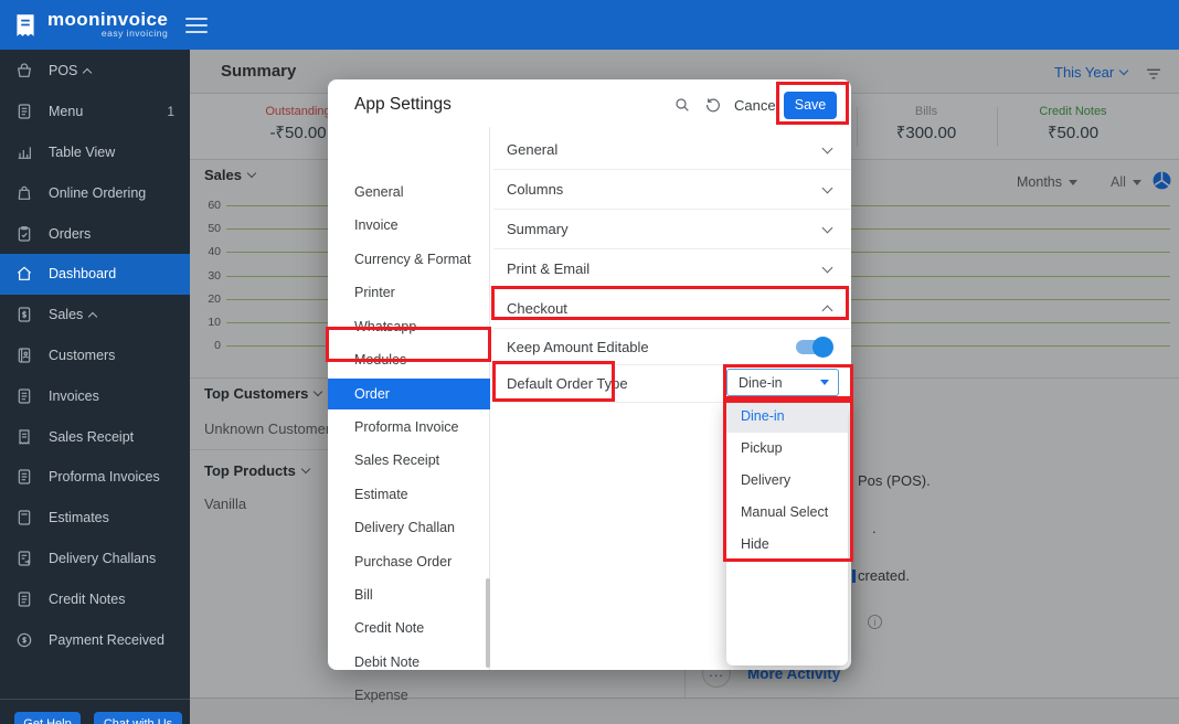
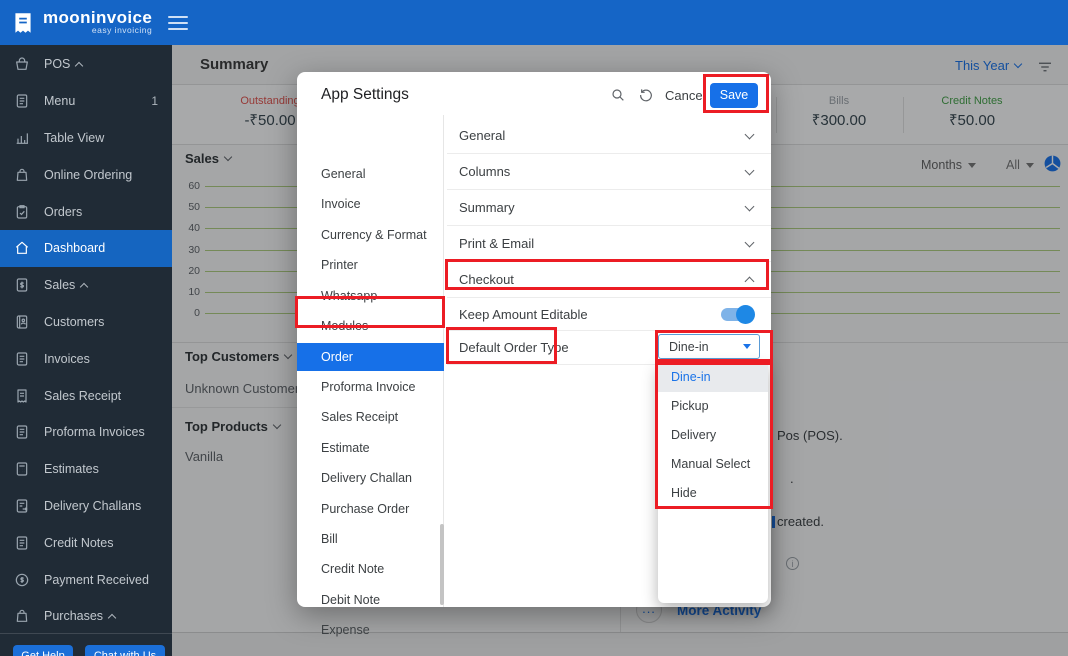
  mooninvoice
  easy invoicing
  POS
  Menu
  1
  Table View
  Online Ordering
  Orders
  Dashboard
  Sales
  Customers
  Invoices
  Sales Receipt
  Proforma Invoices
  Estimates
  Delivery Challans
  Credit Notes
  Payment Received
+ Purchases
  Summary
  This Year
  Outstandin
  -₹50.00
  Bills
  ₹300.00
  Credit Notes
  ₹50.00
  Sales
  Months
  All
  60
  50
  40
  30
  20
  10
  0
  Top Customers
  Unknown Custome
  Top Products
  Vanilla
  Pos (POS).
  .
  created.
  i
  ...
  More Activity
  App Settings
  Cancel
  Save
  General
  Invoice
  Currency & Format
  Printer
  Whatsapp
  Modules
  Order
  Proforma Invoice
  Sales Receipt
  Estimate
  Delivery Challan
  Purchase Order
  Bill
  Credit Note
  Debit Note
  Expense
  General
  Columns
  Summary
  Print & Email
  Checkout
  Keep Amount Editable
  Default Order Type
  Dine-in
  Dine-in
  Pickup
  Delivery
  Manual Select
  Hide
